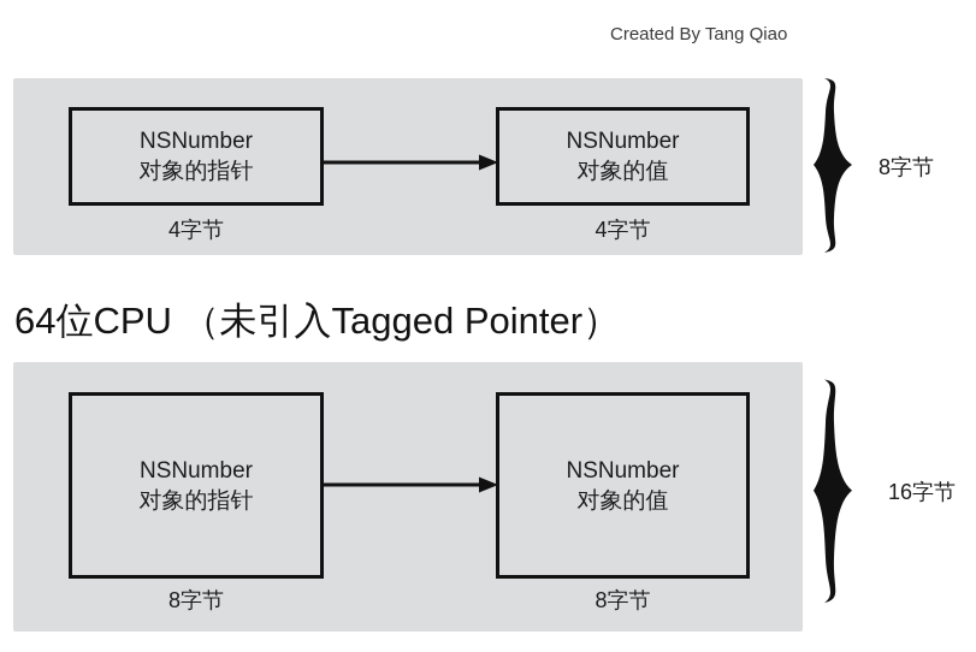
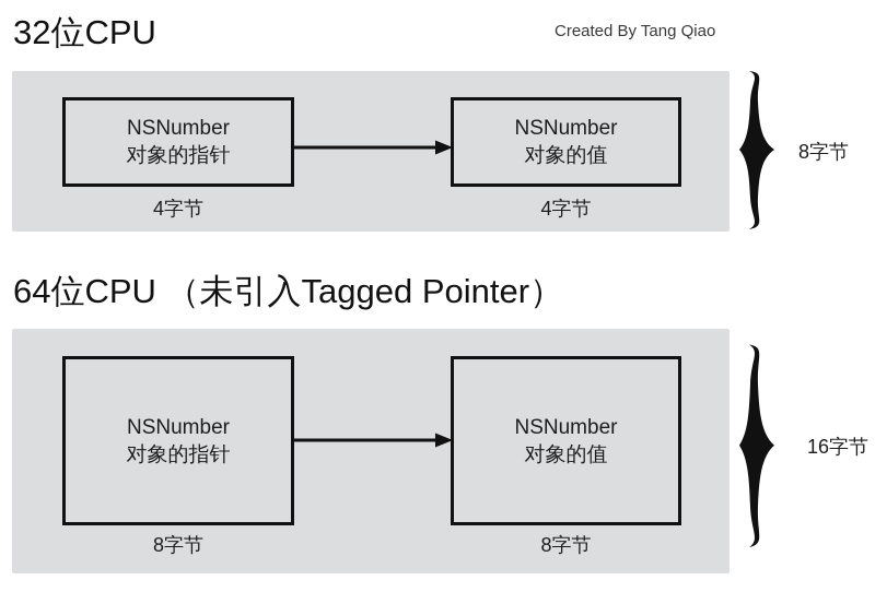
+ 32位CPU
  Created By Tang Qiao
  NSNumber
  对象的指针
  NSNumber
  对象的值
  4字节
  4字节
  8字节
  64位CPU （未引入Tagged Pointer）
  NSNumber
  对象的指针
  NSNumber
  对象的值
  8字节
  8字节
  16字节
